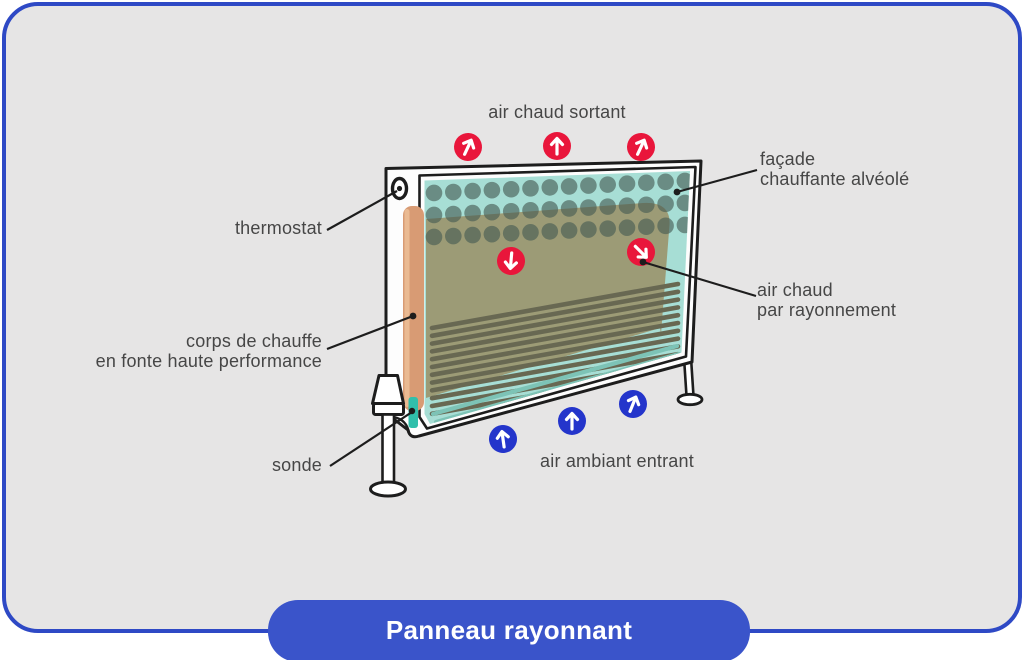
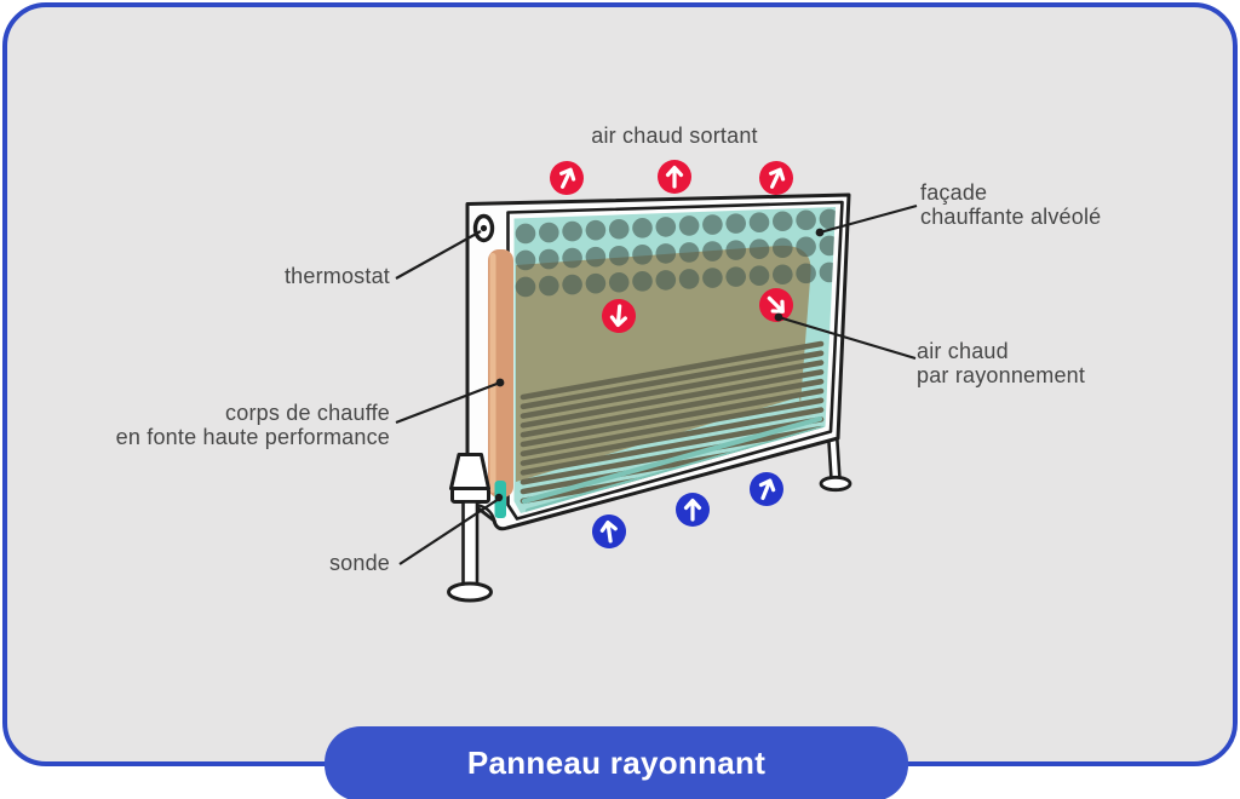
  air chaud sortant
  façade
  chauffante alvéolé
  thermostat
  air chaud
  par rayonnement
  corps de chauffe
  en fonte haute performance
  sonde
- air ambiant entrant
  Panneau rayonnant
